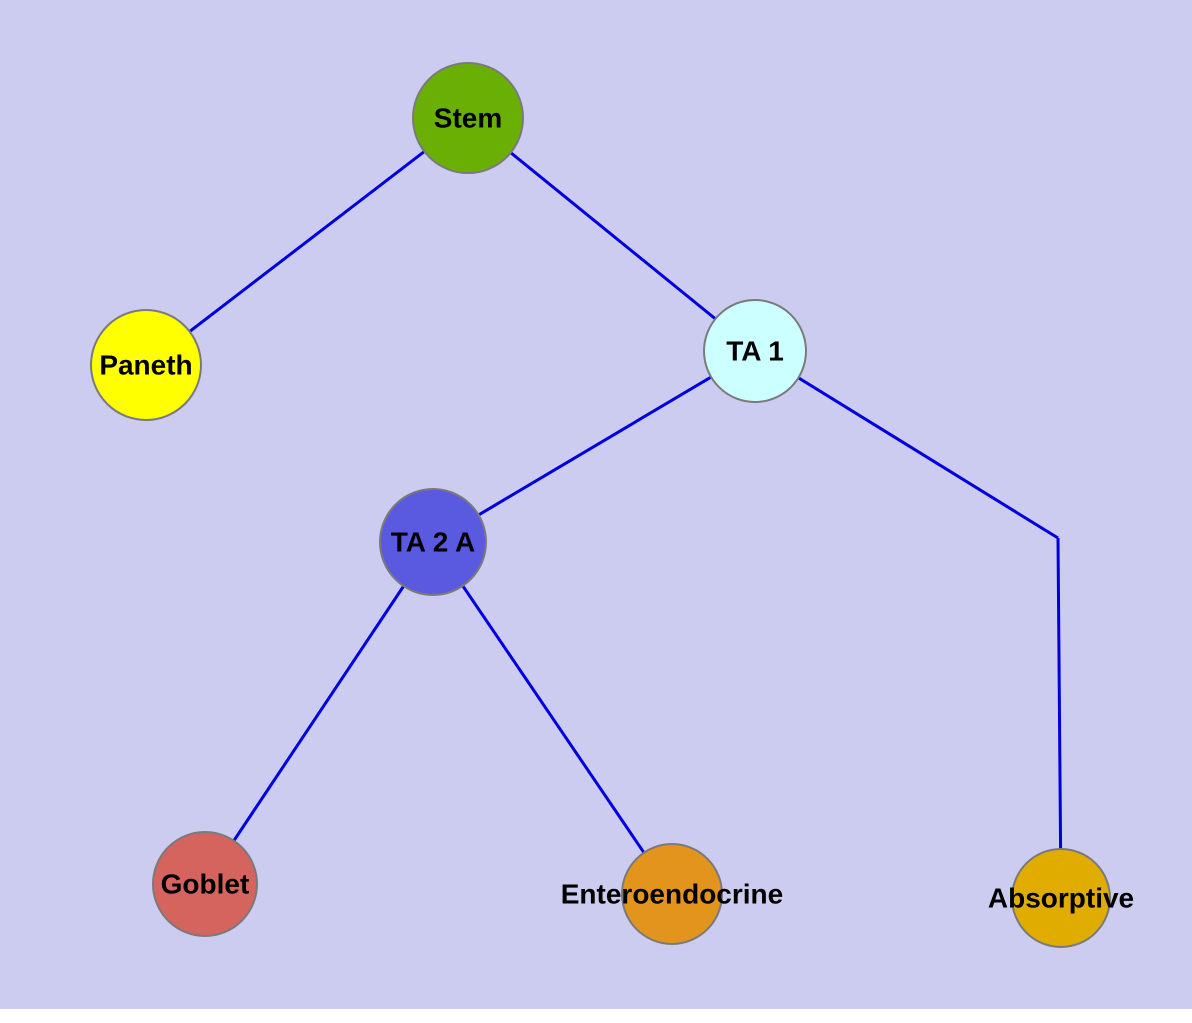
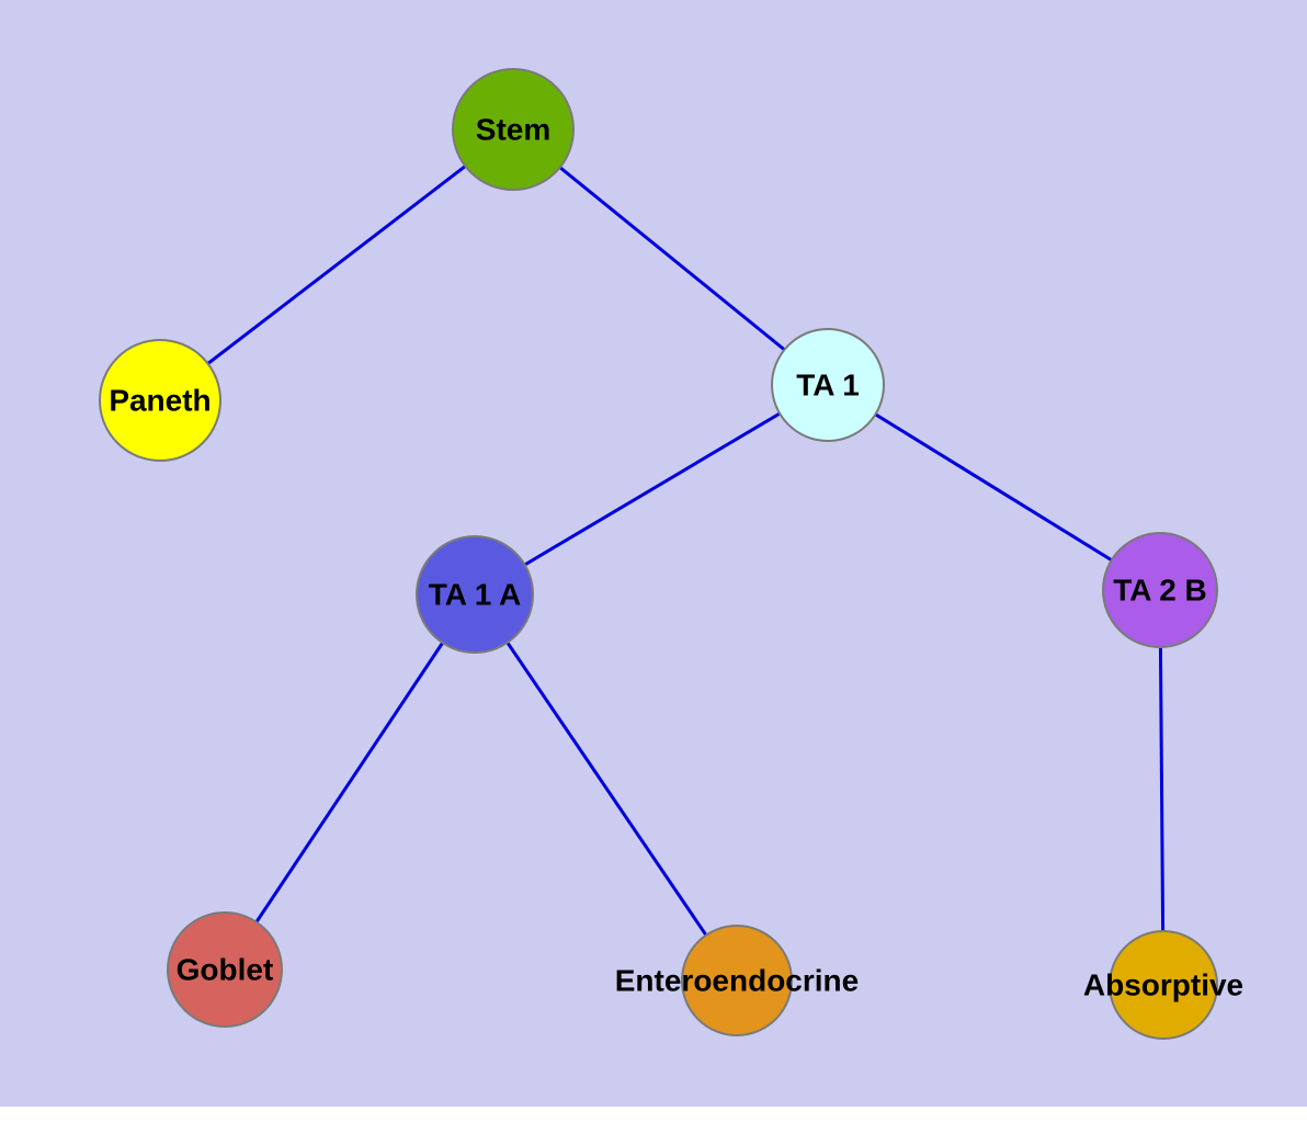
  Stem
  Paneth
  TA 1
- TA 2 A
+ TA 1 A
+ TA 2 B
  Goblet
  Enteroendocrine
  Absorptive
